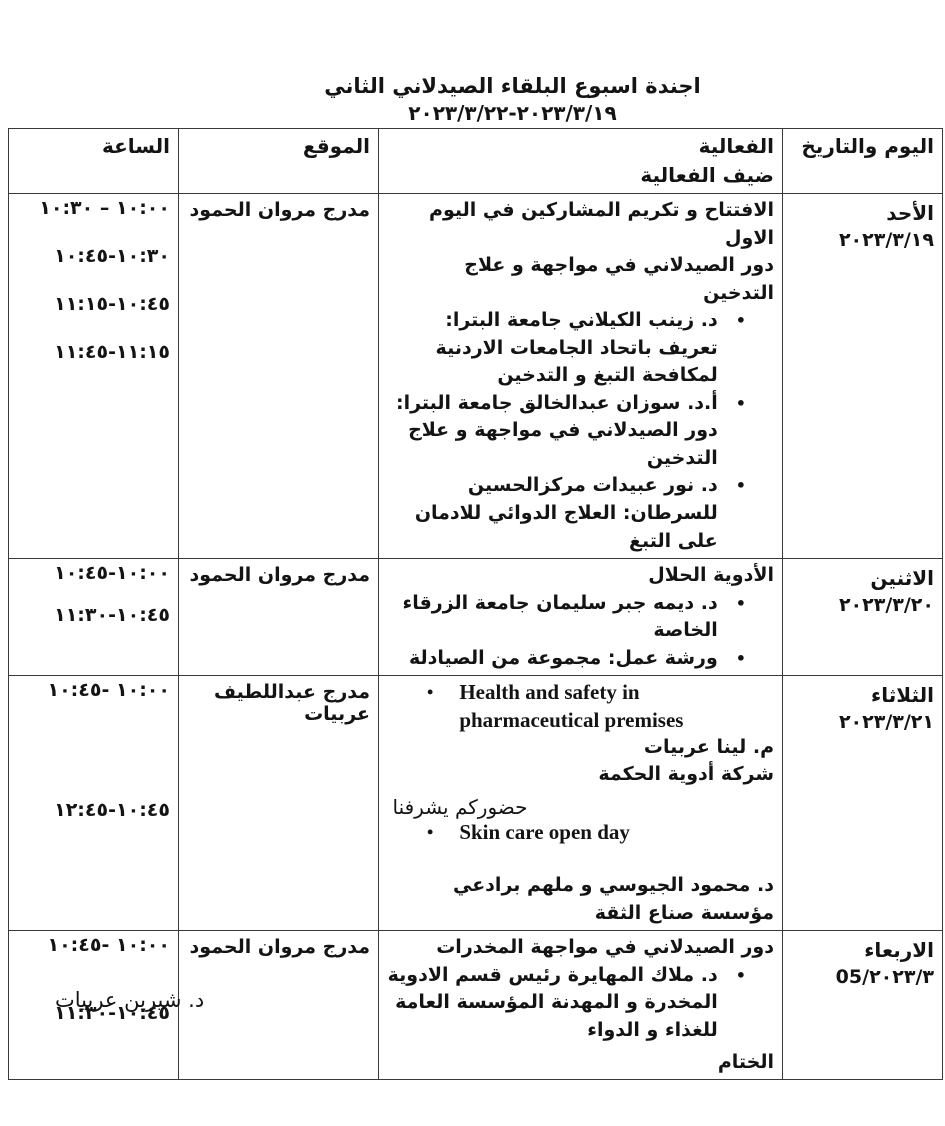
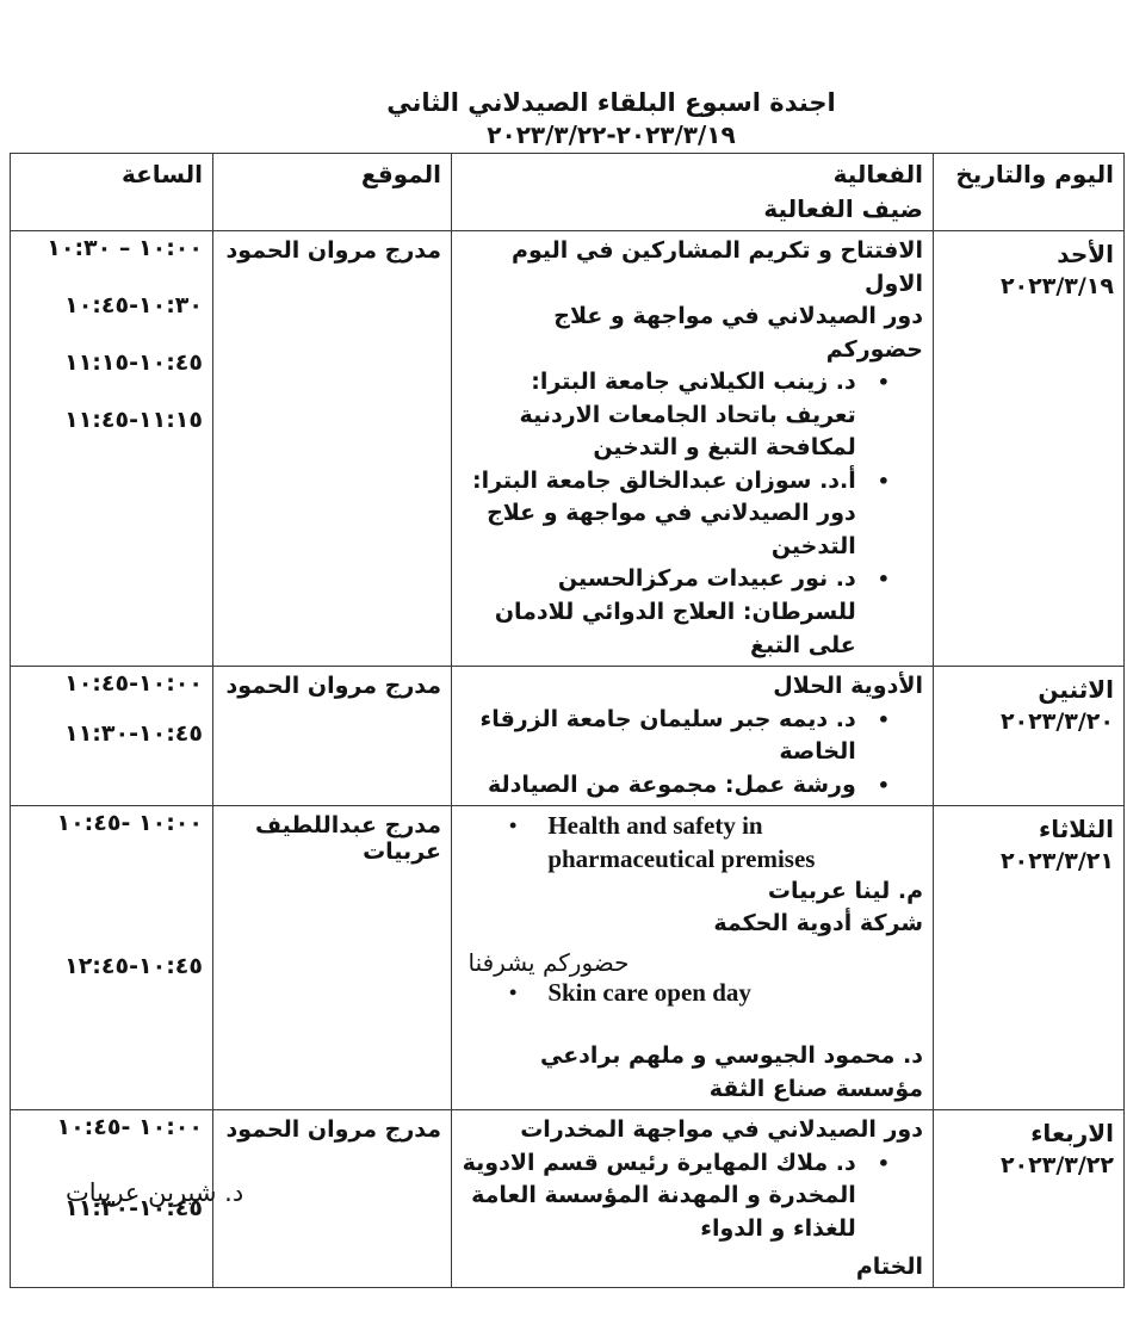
  اجندة اسبوع البلقاء الصيدلاني الثاني
  ٢٠٢٣/٣/١٩-٢٠٢٣/٣/٢٢
  اليوم والتاريخ	الفعالية ضيف الفعالية	الموقع	الساعة
- الأحد ٢٠٢٣/٣/١٩	الافتتاح و تكريم المشاركين في اليوم الاول دور الصيدلاني في مواجهة و علاج التدخين • د. زينب الكيلاني جامعة البترا: تعريف باتحاد الجامعات الاردنية لمكافحة التبغ و التدخين • أ.د. سوزان عبدالخالق جامعة البترا: دور الصيدلاني في مواجهة و علاج التدخين • د. نور عبيدات مركزالحسين للسرطان: العلاج الدوائي للادمان على التبغ	مدرج مروان الحمود	١٠:٠٠ – ١٠:٣٠ ١٠:٣٠-١٠:٤٥ ١٠:٤٥-١١:١٥ ١١:١٥-١١:٤٥
+ الأحد ٢٠٢٣/٣/١٩	الافتتاح و تكريم المشاركين في اليوم الاول دور الصيدلاني في مواجهة و علاج حضوركم • د. زينب الكيلاني جامعة البترا: تعريف باتحاد الجامعات الاردنية لمكافحة التبغ و التدخين • أ.د. سوزان عبدالخالق جامعة البترا: دور الصيدلاني في مواجهة و علاج التدخين • د. نور عبيدات مركزالحسين للسرطان: العلاج الدوائي للادمان على التبغ	مدرج مروان الحمود	١٠:٠٠ – ١٠:٣٠ ١٠:٣٠-١٠:٤٥ ١٠:٤٥-١١:١٥ ١١:١٥-١١:٤٥
  الاثنين ٢٠٢٣/٣/٢٠	الأدوية الحلال • د. ديمه جبر سليمان جامعة الزرقاء الخاصة • ورشة عمل: مجموعة من الصيادلة	مدرج مروان الحمود	١٠:٠٠-١٠:٤٥ ١٠:٤٥-١١:٣٠
  الثلاثاء ٢٠٢٣/٣/٢١	• Health and safety in pharmaceutical premises م. لينا عربيات شركة أدوية الحكمة • Skin care open day د. محمود الجيوسي و ملهم برادعي مؤسسة صناع الثقة	مدرج عبداللطيف عربيات	١٠:٠٠ -١٠:٤٥ ١٠:٤٥-١٢:٤٥
- الاربعاء ٢٠٢٣/٣/05	دور الصيدلاني في مواجهة المخدرات • د. ملاك المهايرة رئيس قسم الادوية المخدرة و المهدنة المؤسسة العامة للغذاء و الدواء الختام	مدرج مروان الحمود	١٠:٠٠ -١٠:٤٥ ١٠:٤٥-١١:٣٠
+ الاربعاء ٢٠٢٣/٣/٢٢	دور الصيدلاني في مواجهة المخدرات • د. ملاك المهايرة رئيس قسم الادوية المخدرة و المهدنة المؤسسة العامة للغذاء و الدواء الختام	مدرج مروان الحمود	١٠:٠٠ -١٠:٤٥ ١٠:٤٥-١١:٣٠
  حضوركم يشرفنا
  د. شيرين عربيات
